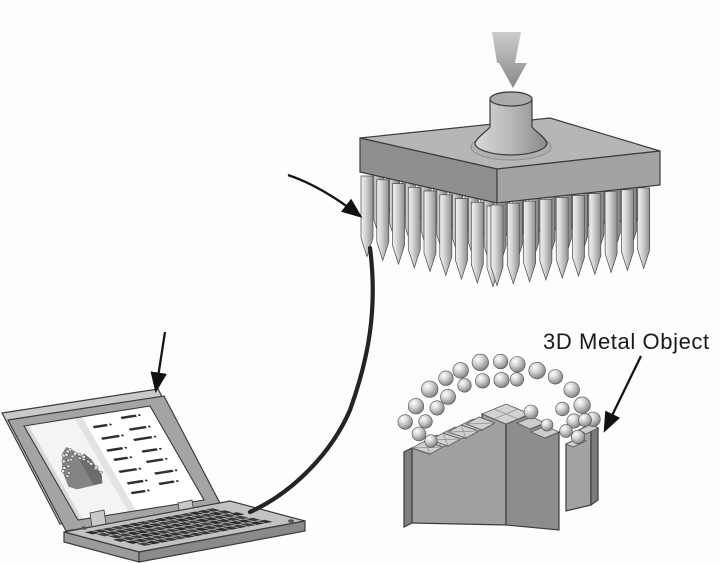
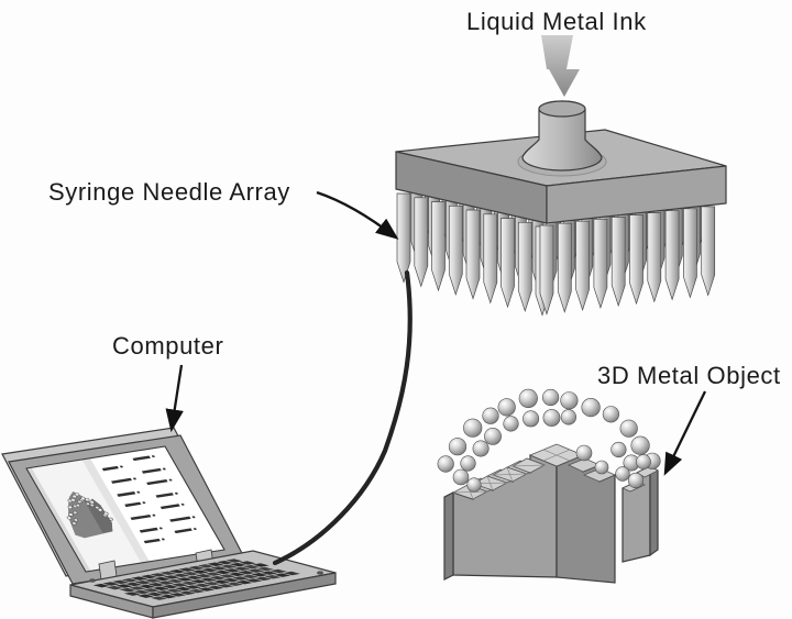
+ Liquid Metal Ink
+ Syringe Needle Array
+ Computer
  3D Metal Object
